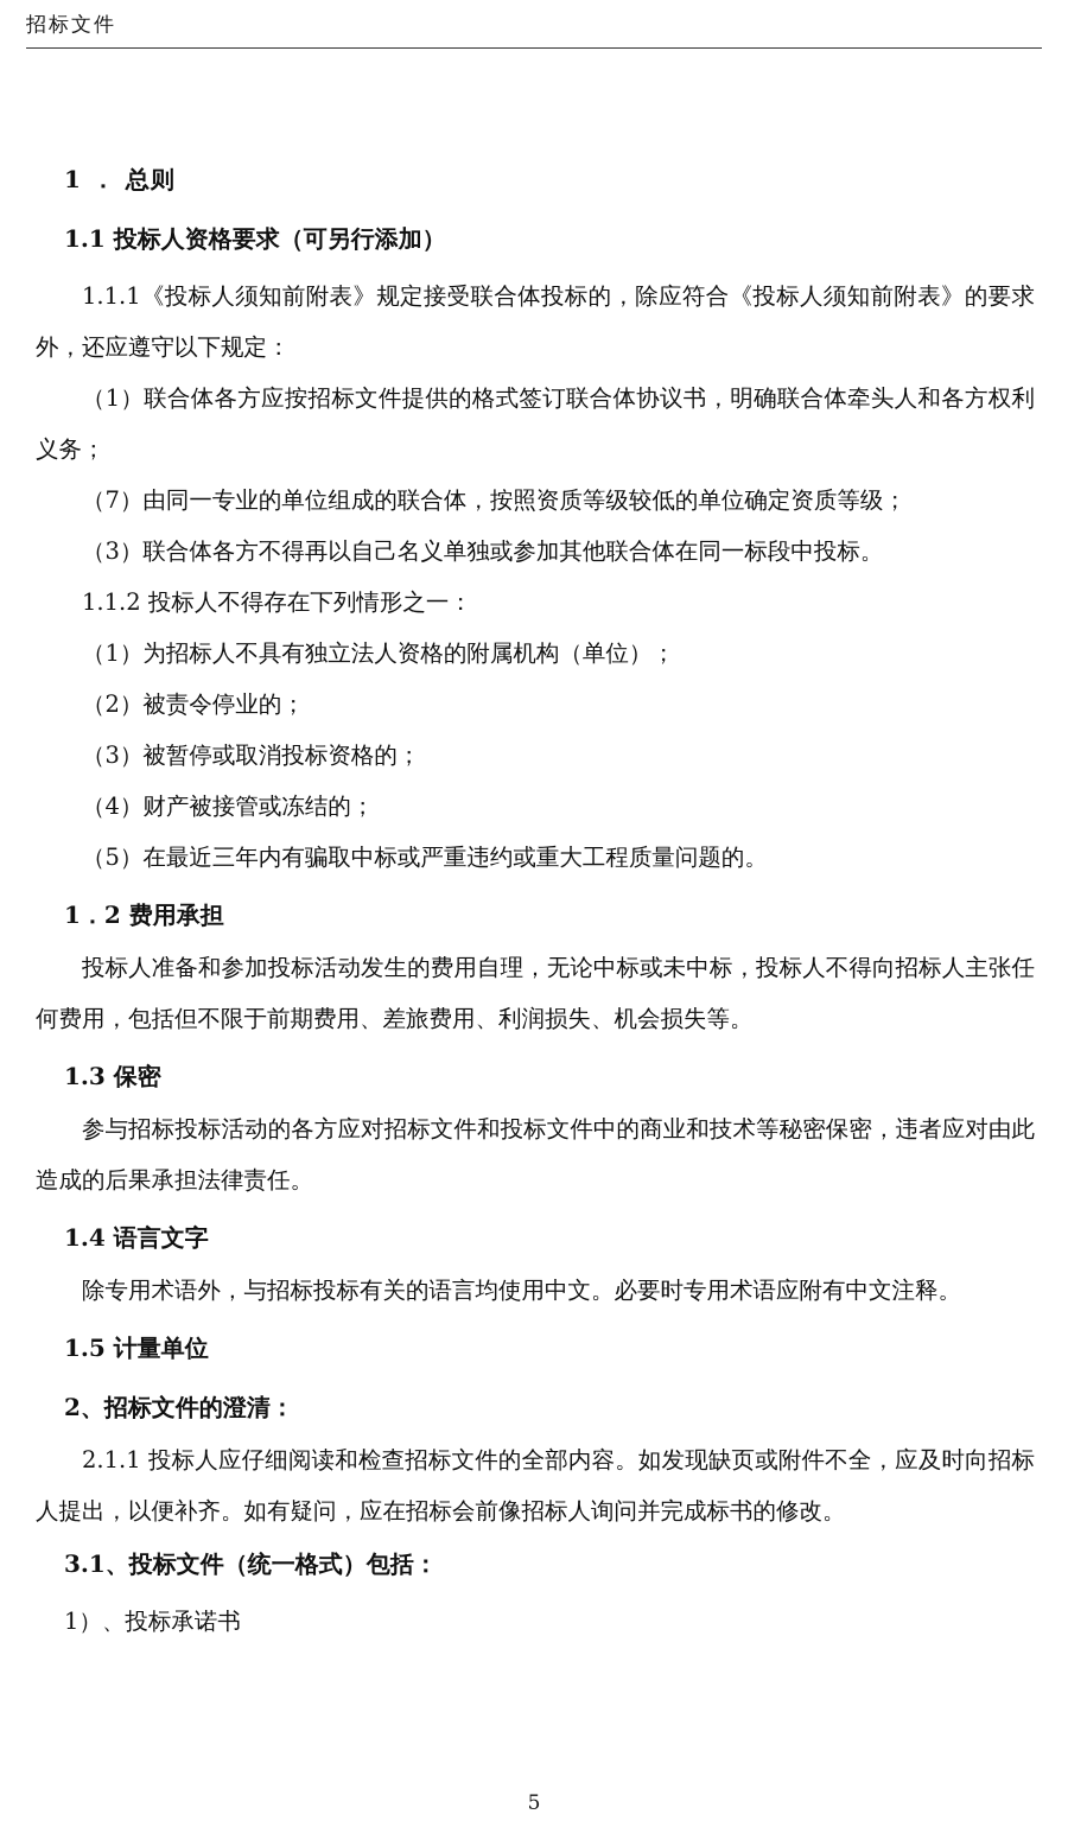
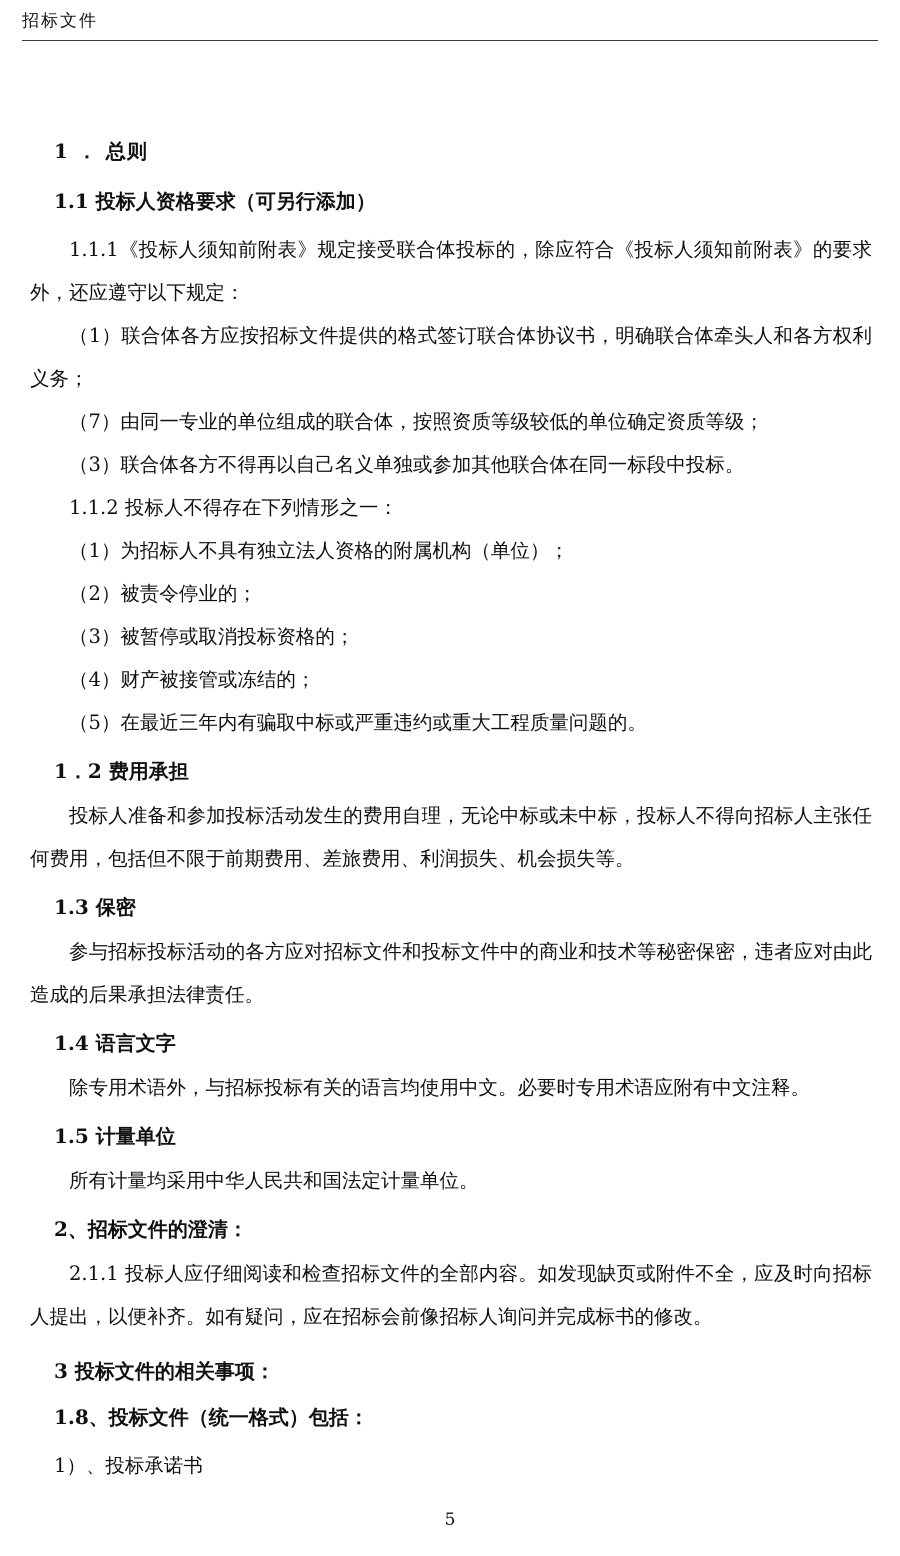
  招标文件
  1 ． 总则
  1.1 投标人资格要求（可另行添加）
  1.1.1《投标人须知前附表》规定接受联合体投标的，除应符合《投标人须知前附表》的要求外，还应遵守以下规定：
  （1）联合体各方应按招标文件提供的格式签订联合体协议书，明确联合体牵头人和各方权利义务；
  （7）由同一专业的单位组成的联合体，按照资质等级较低的单位确定资质等级；
  （3）联合体各方不得再以自己名义单独或参加其他联合体在同一标段中投标。
  1.1.2 投标人不得存在下列情形之一：
  （1）为招标人不具有独立法人资格的附属机构（单位）；
  （2）被责令停业的；
  （3）被暂停或取消投标资格的；
  （4）财产被接管或冻结的；
  （5）在最近三年内有骗取中标或严重违约或重大工程质量问题的。
  1．2 费用承担
  投标人准备和参加投标活动发生的费用自理，无论中标或未中标，投标人不得向招标人主张任何费用，包括但不限于前期费用、差旅费用、利润损失、机会损失等。
  1.3 保密
  参与招标投标活动的各方应对招标文件和投标文件中的商业和技术等秘密保密，违者应对由此造成的后果承担法律责任。
  1.4 语言文字
  除专用术语外，与招标投标有关的语言均使用中文。必要时专用术语应附有中文注释。
  1.5 计量单位
+ 所有计量均采用中华人民共和国法定计量单位。
  2、招标文件的澄清：
  2.1.1 投标人应仔细阅读和检查招标文件的全部内容。如发现缺页或附件不全，应及时向招标人提出，以便补齐。如有疑问，应在招标会前像招标人询问并完成标书的修改。
+ 3 投标文件的相关事项：
- 3.1、投标文件（统一格式）包括：
+ 1.8、投标文件（统一格式）包括：
  1）、投标承诺书
  5
